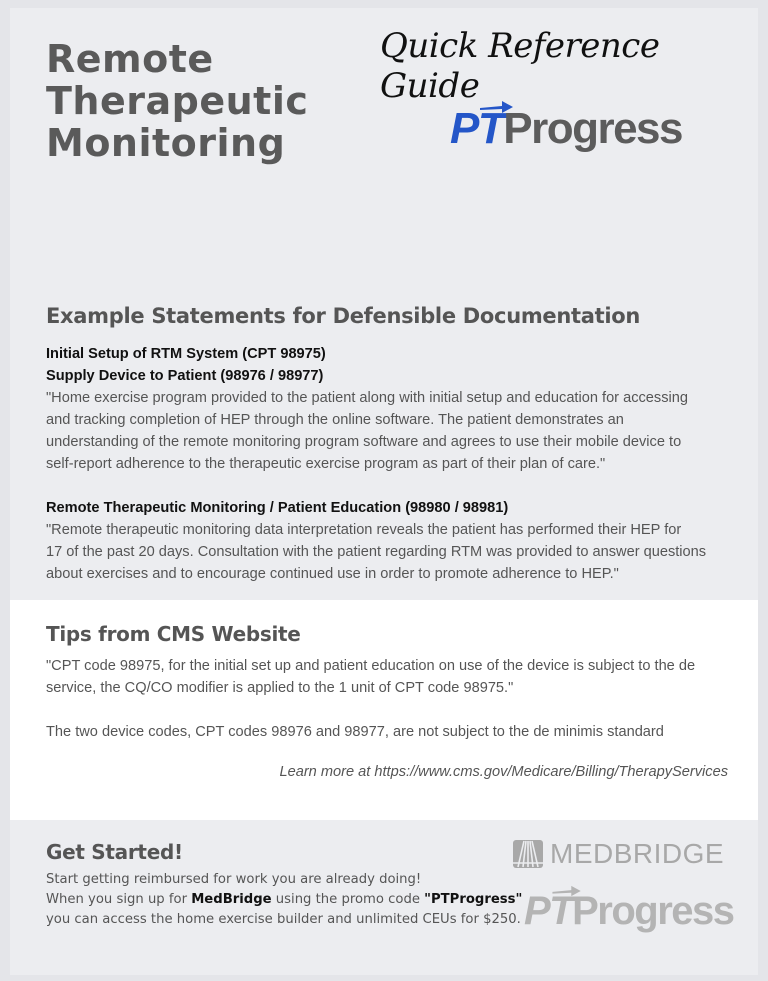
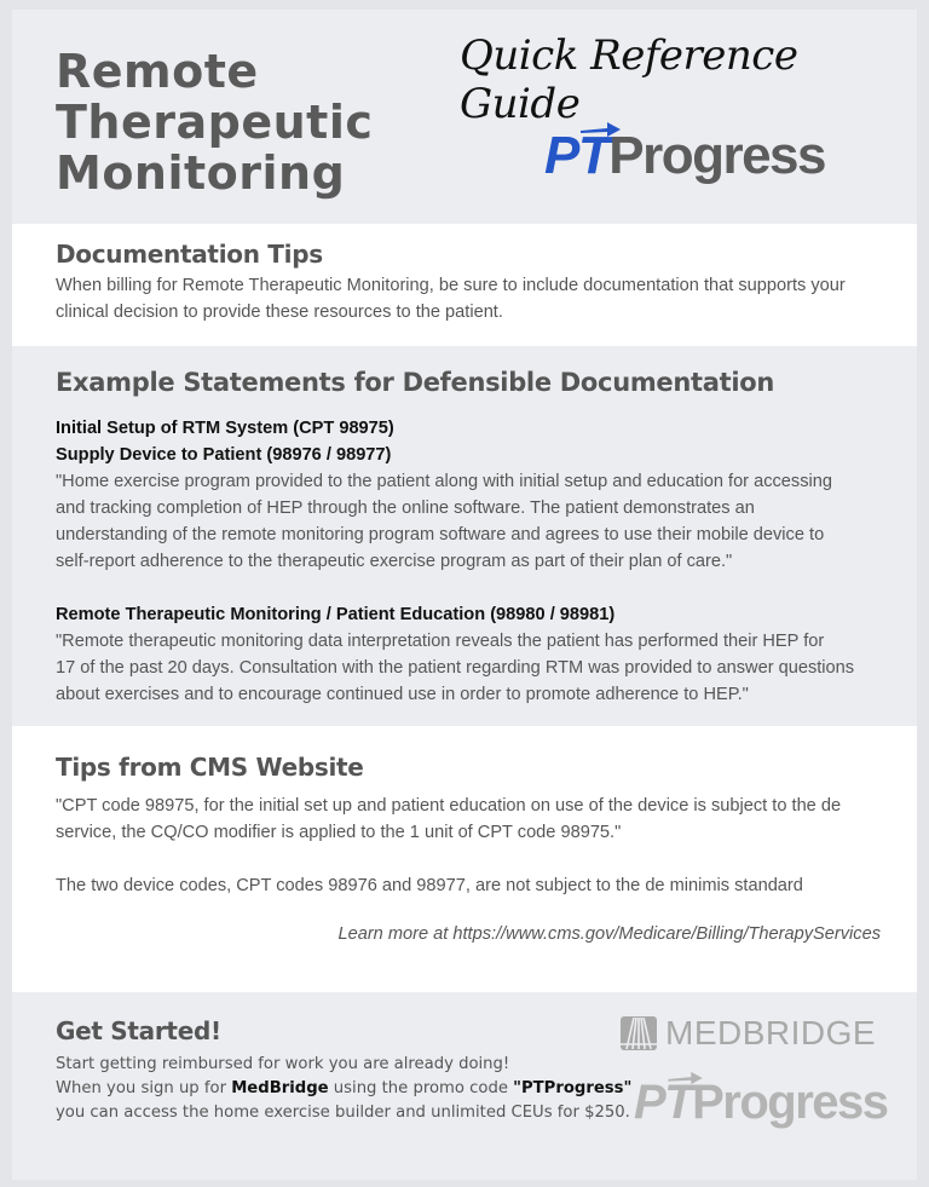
  Remote
  Therapeutic
  Monitoring
  Quick Reference Guide
  PTProgress
+ Documentation Tips
+ When billing for Remote Therapeutic Monitoring, be sure to include documentation that supports your clinical decision to provide these resources to the patient.
  Example Statements for Defensible Documentation
  Initial Setup of RTM System (CPT 98975)
  Supply Device to Patient (98976 / 98977)
  "Home exercise program provided to the patient along with initial setup and education for accessing
  and tracking completion of HEP through the online software. The patient demonstrates an
  understanding of the remote monitoring program software and agrees to use their mobile device to
  self-report adherence to the therapeutic exercise program as part of their plan of care."
  Remote Therapeutic Monitoring / Patient Education (98980 / 98981)
  "Remote therapeutic monitoring data interpretation reveals the patient has performed their HEP for
  17 of the past 20 days. Consultation with the patient regarding RTM was provided to answer questions
  about exercises and to encourage continued use in order to promote adherence to HEP."
  Tips from CMS Website
  "CPT code 98975, for the initial set up and patient education on use of the device is subject to the de
  service, the CQ/CO modifier is applied to the 1 unit of CPT code 98975."
  The two device codes, CPT codes 98976 and 98977, are not subject to the de minimis standard
  Learn more at https://www.cms.gov/Medicare/Billing/TherapyServices
  Get Started!
  Start getting reimbursed for work you are already doing!
  When you sign up for MedBridge using the promo code "PTProgress"
  you can access the home exercise builder and unlimited CEUs for $250.
  MEDBRIDGE
  PTProgress
